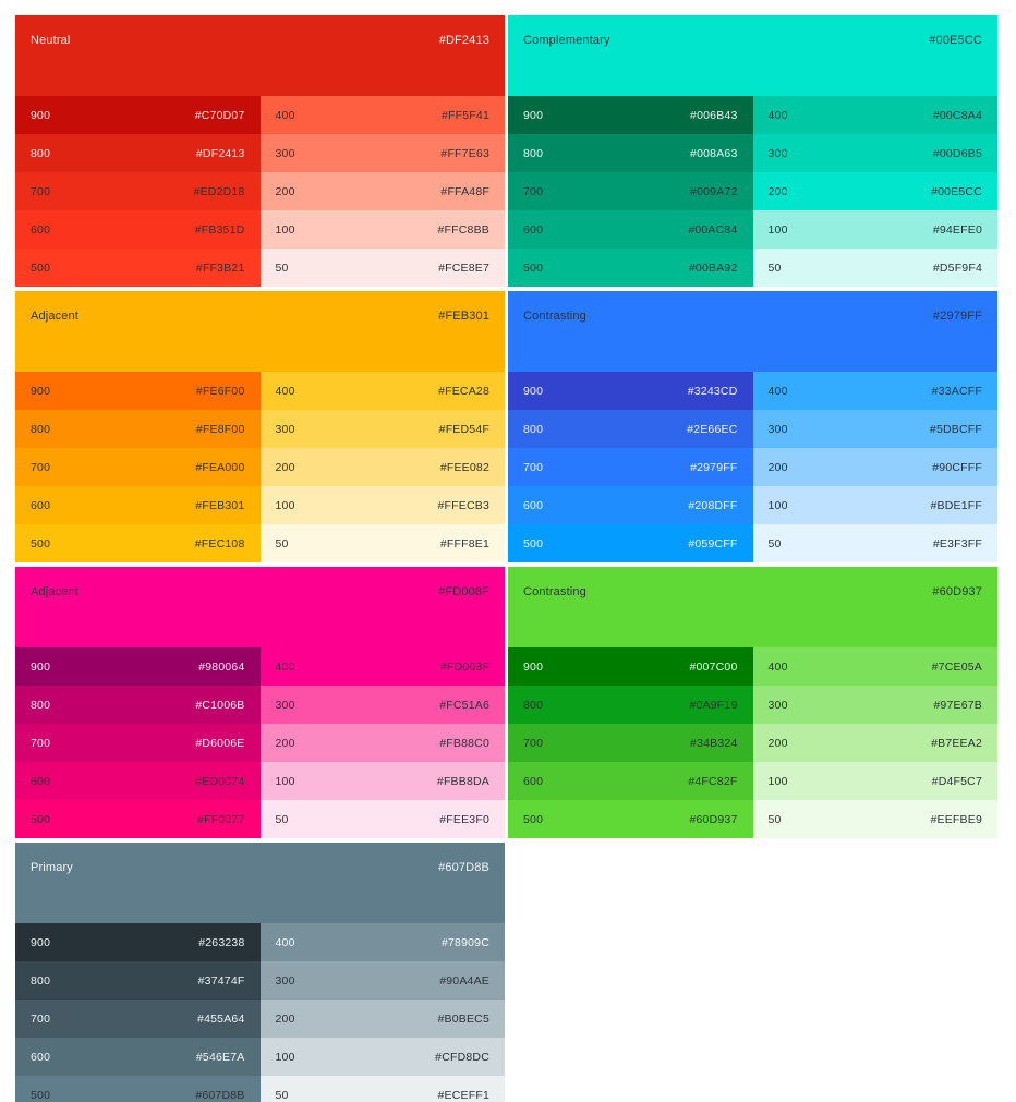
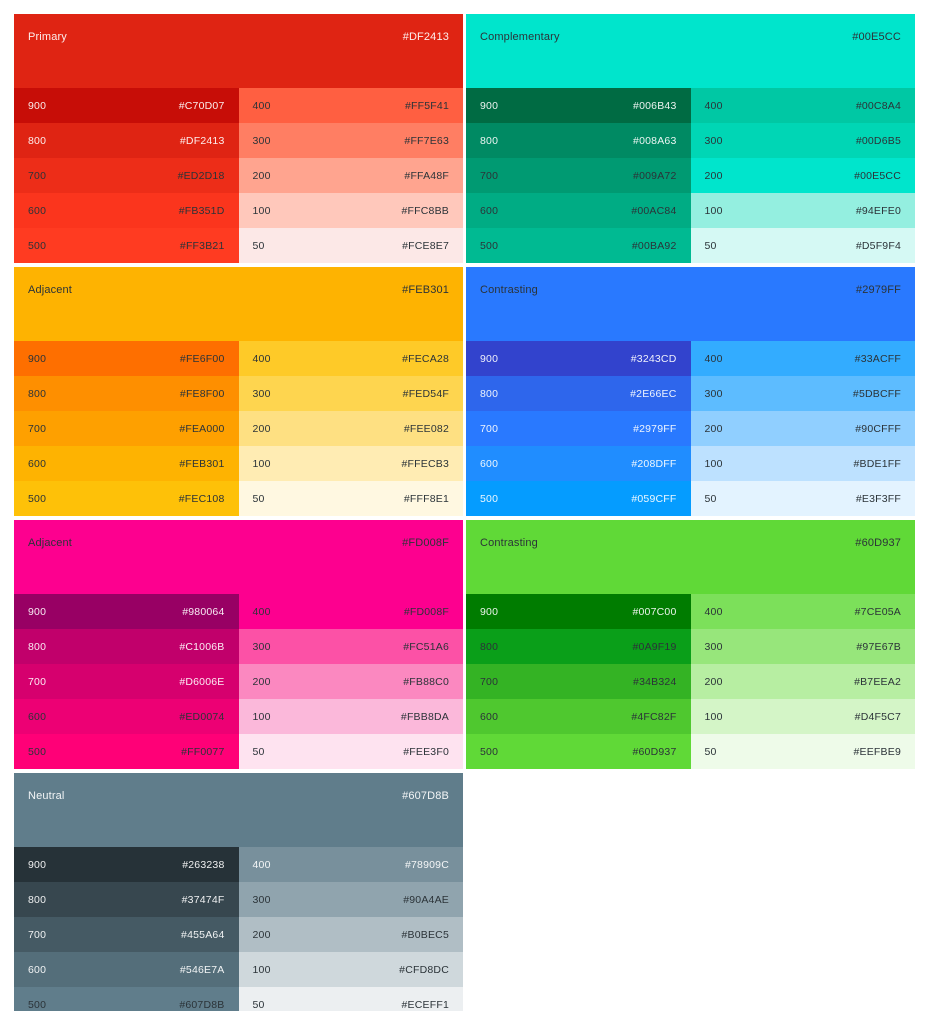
- Neutral
+ Primary
  #DF2413
  900
  #C70D07
  800
  #DF2413
  700
  #ED2D18
  600
  #FB351D
  500
  #FF3B21
  400
  #FF5F41
  300
  #FF7E63
  200
  #FFA48F
  100
  #FFC8BB
  50
  #FCE8E7
  Complementary
  #00E5CC
  900
  #006B43
  800
  #008A63
  700
  #009A72
  600
  #00AC84
  500
  #00BA92
  400
  #00C8A4
  300
  #00D6B5
  200
  #00E5CC
  100
  #94EFE0
  50
  #D5F9F4
  Adjacent
  #FEB301
  900
  #FE6F00
  800
  #FE8F00
  700
  #FEA000
  600
  #FEB301
  500
  #FEC108
  400
  #FECA28
  300
  #FED54F
  200
  #FEE082
  100
  #FFECB3
  50
  #FFF8E1
  Contrasting
  #2979FF
  900
  #3243CD
  800
  #2E66EC
  700
  #2979FF
  600
  #208DFF
  500
  #059CFF
  400
  #33ACFF
  300
  #5DBCFF
  200
  #90CFFF
  100
  #BDE1FF
  50
  #E3F3FF
  Adjacent
  #FD008F
  900
  #980064
  800
  #C1006B
  700
  #D6006E
  600
  #ED0074
  500
  #FF0077
  400
  #FD008F
  300
  #FC51A6
  200
  #FB88C0
  100
  #FBB8DA
  50
  #FEE3F0
  Contrasting
  #60D937
  900
  #007C00
  800
  #0A9F19
  700
  #34B324
  600
  #4FC82F
  500
  #60D937
  400
  #7CE05A
  300
  #97E67B
  200
  #B7EEA2
  100
  #D4F5C7
  50
  #EEFBE9
- Primary
+ Neutral
  #607D8B
  900
  #263238
  800
  #37474F
  700
  #455A64
  600
  #546E7A
  500
  #607D8B
  400
  #78909C
  300
  #90A4AE
  200
  #B0BEC5
  100
  #CFD8DC
  50
  #ECEFF1
